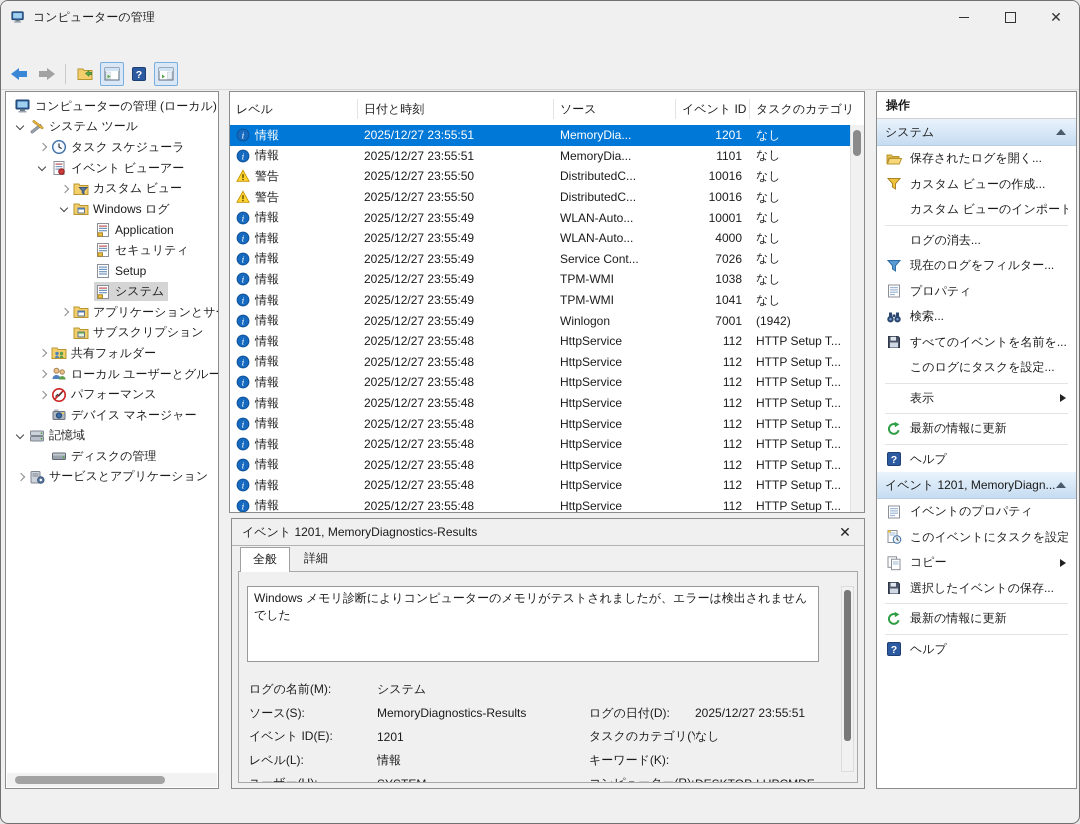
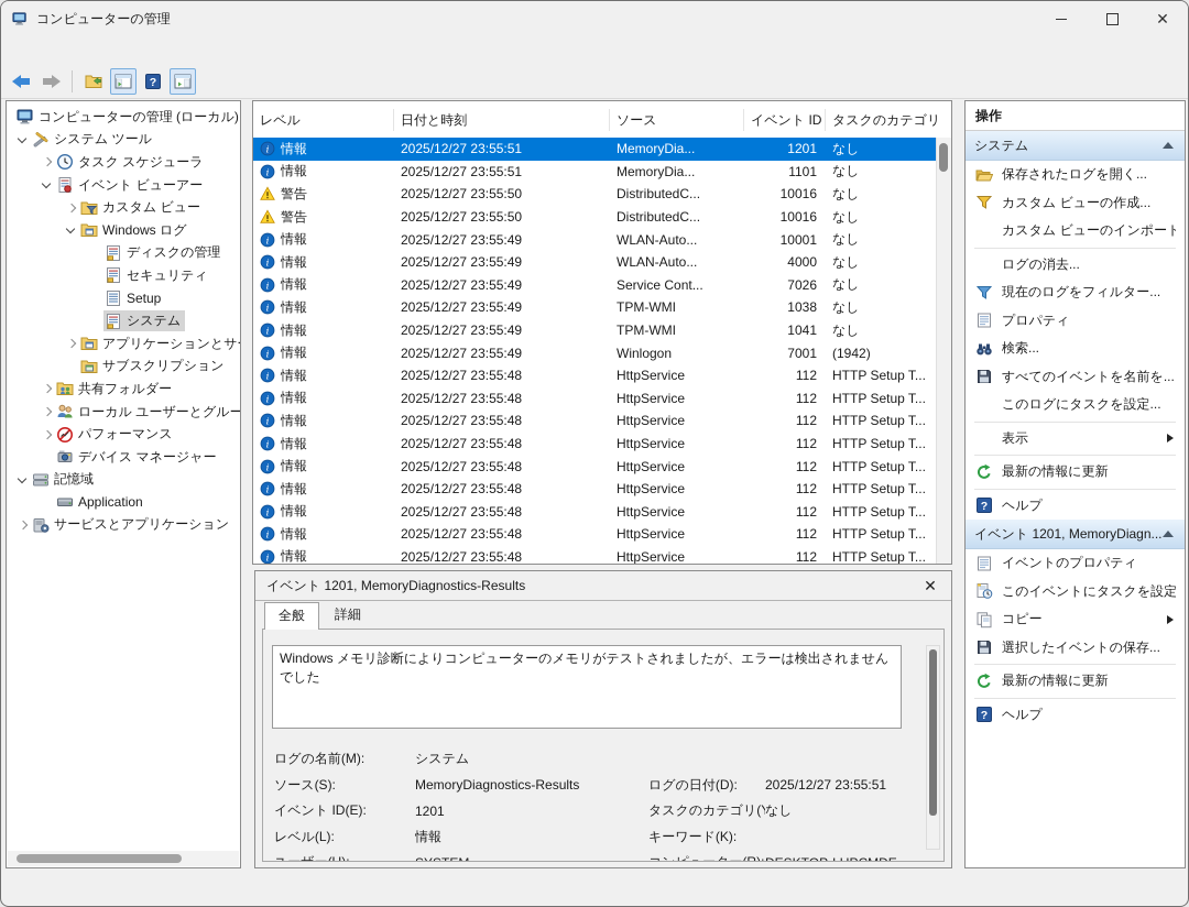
  コンピューターの管理
  ✕
  ?
  コンピューターの管理 (ローカル)
  システム ツール
  タスク スケジューラ
  イベント ビューアー
  カスタム ビュー
  Windows ログ
- Application
+ ディスクの管理
  セキュリティ
  Setup
  システム
  アプリケーションとサ
  サブスクリプション
  共有フォルダー
  ローカル ユーザーとグルー
  パフォーマンス
  デバイス マネージャー
  記憶域
- ディスクの管理
+ Application
  サービスとアプリケーション
  レベル
  日付と時刻
  ソース
  イベント ID
  タスクのカテゴリ
  i
  情報
  2025/12/27 23:55:51
  MemoryDia...
  1201
  なし
  i
  情報
  2025/12/27 23:55:51
  MemoryDia...
  1101
  なし
  警告
  2025/12/27 23:55:50
  DistributedC...
  10016
  なし
  警告
  2025/12/27 23:55:50
  DistributedC...
  10016
  なし
  i
  情報
  2025/12/27 23:55:49
  WLAN-Auto...
  10001
  なし
  i
  情報
  2025/12/27 23:55:49
  WLAN-Auto...
  4000
  なし
  i
  情報
  2025/12/27 23:55:49
  Service Cont...
  7026
  なし
  i
  情報
  2025/12/27 23:55:49
  TPM-WMI
  1038
  なし
  i
  情報
  2025/12/27 23:55:49
  TPM-WMI
  1041
  なし
  i
  情報
  2025/12/27 23:55:49
  Winlogon
  7001
  (1942)
  i
  情報
  2025/12/27 23:55:48
  HttpService
  112
  HTTP Setup T...
  i
  情報
  2025/12/27 23:55:48
  HttpService
  112
  HTTP Setup T...
  i
  情報
  2025/12/27 23:55:48
  HttpService
  112
  HTTP Setup T...
  i
  情報
  2025/12/27 23:55:48
  HttpService
  112
  HTTP Setup T...
  i
  情報
  2025/12/27 23:55:48
  HttpService
  112
  HTTP Setup T...
  i
  情報
  2025/12/27 23:55:48
  HttpService
  112
  HTTP Setup T...
  i
  情報
  2025/12/27 23:55:48
  HttpService
  112
  HTTP Setup T...
  i
  情報
  2025/12/27 23:55:48
  HttpService
  112
  HTTP Setup T...
  i
  情報
  2025/12/27 23:55:48
  HttpService
  112
  HTTP Setup T...
  イベント 1201, MemoryDiagnostics-Results
  ✕
  全般
  詳細
  Windows メモリ診断によりコンピューターのメモリがテストされましたが、エラーは検出されませんでした
  ログの名前(M):
  システム
  ソース(S):
  MemoryDiagnostics-Results
  ログの日付(D):
  2025/12/27 23:55:51
  イベント ID(E):
  1201
  タスクのカテゴリ(
  なし
  レベル(L):
  情報
  キーワード(K):
  操作
  システム
  保存されたログを開く...
  カスタム ビューの作成...
  カスタム ビューのインポート
  ログの消去...
  現在のログをフィルター...
  プロパティ
  検索...
  すべてのイベントを名前を...
  このログにタスクを設定...
  表示
  最新の情報に更新
  ?
  ヘルプ
  イベント 1201, MemoryDiagn...
  イベントのプロパティ
  このイベントにタスクを設定
  コピー
  選択したイベントの保存...
  最新の情報に更新
  ?
  ヘルプ
